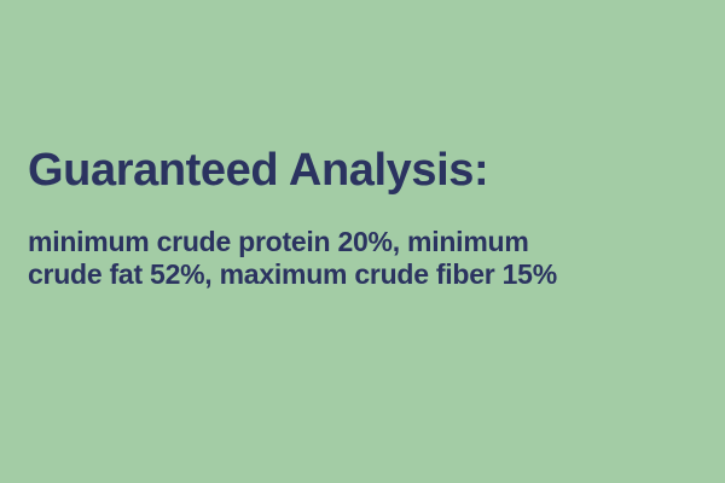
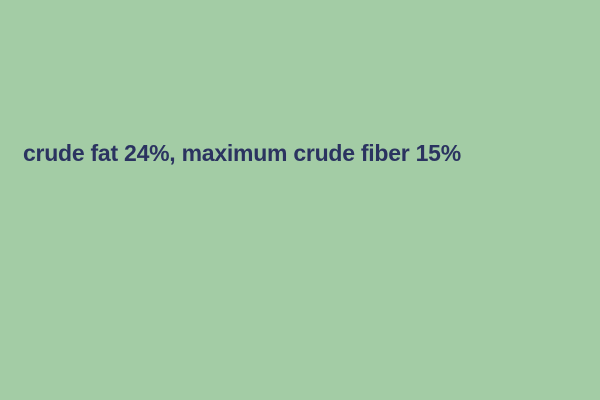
- Guaranteed Analysis:
- minimum crude protein 20%, minimum
- crude fat 52%, maximum crude fiber 15%
+ crude fat 24%, maximum crude fiber 15%
